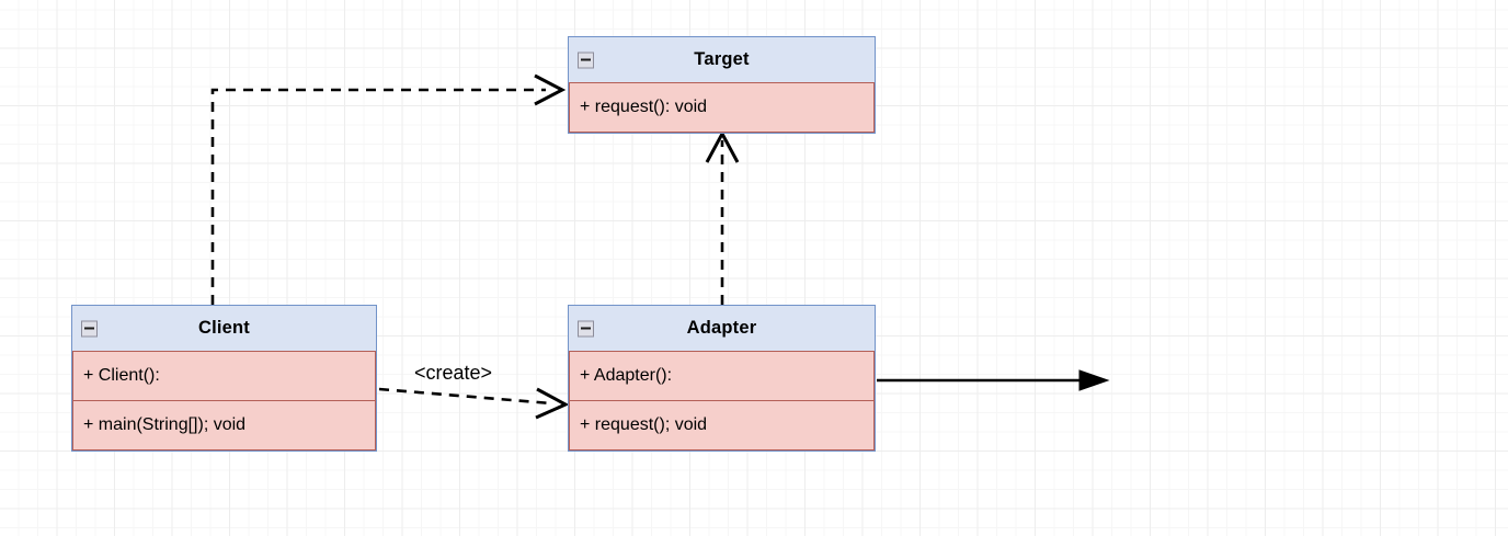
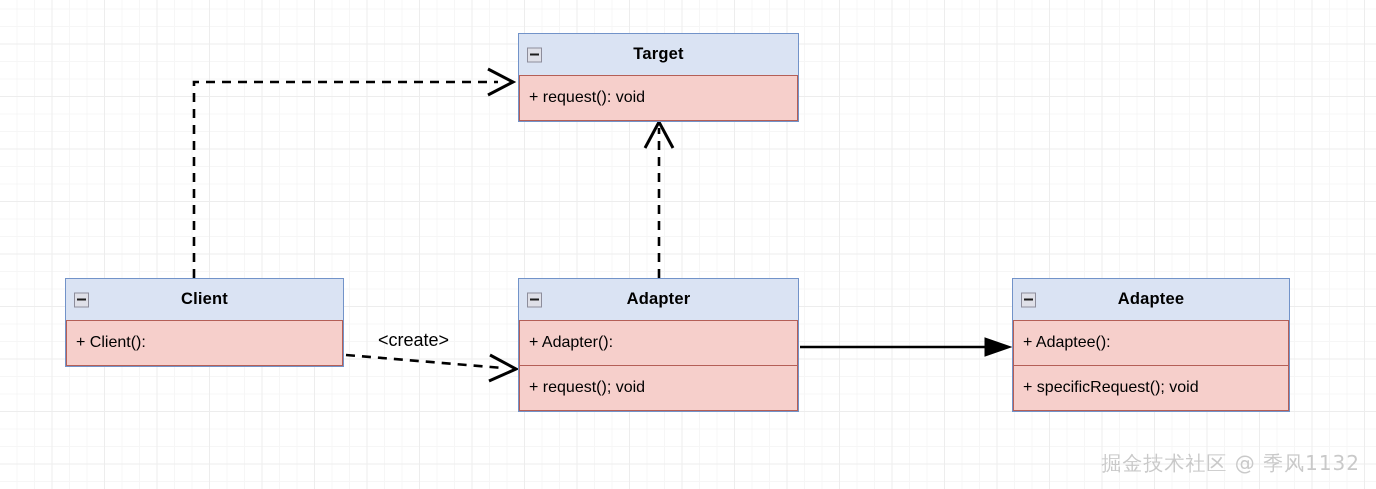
  <create>
  Target
  + request(): void
  Client
  + Client():
- + main(String[]); void
  Adapter
  + Adapter():
  + request(); void
+ Adaptee
+ + Adaptee():
+ + specificRequest(); void
+ 掘金技术社区 @ 季风1132
